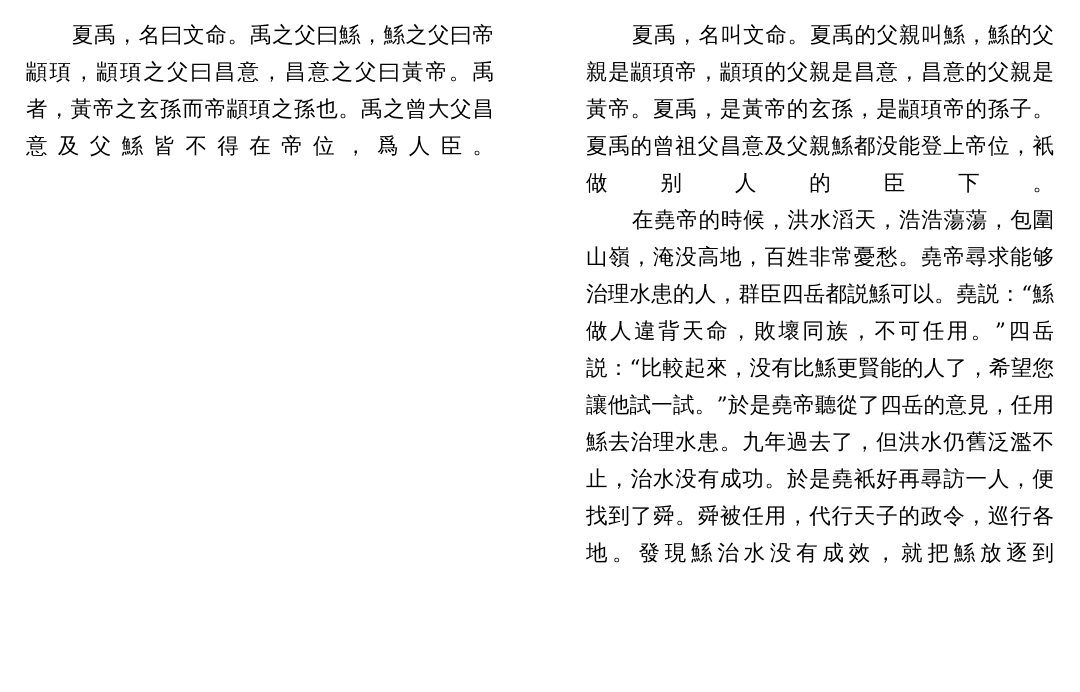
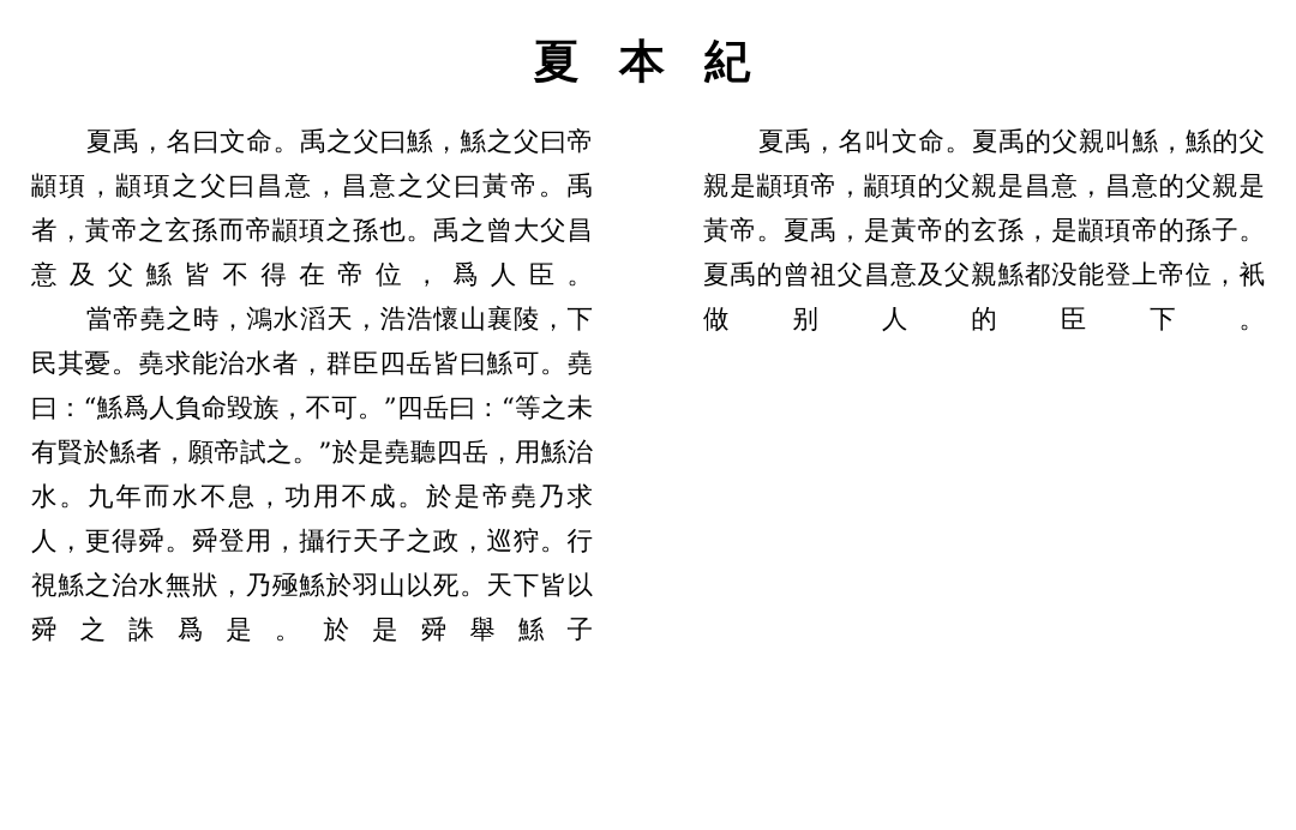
+ 夏 本 紀
  夏禹，名曰文命。禹之父曰鯀，鯀之父曰帝顓頊，顓頊之父曰昌意，昌意之父曰黃帝。禹者，黃帝之玄孫而帝顓頊之孫也。禹之曾大父昌意及父鯀皆不得在帝位，爲人臣。
+ 當帝堯之時，鴻水滔天，浩浩懷山襄陵，下民其憂。堯求能治水者，群臣四岳皆曰鯀可。堯曰：“鯀爲人負命毀族，不可。”四岳曰：“等之未有賢於鯀者，願帝試之。”於是堯聽四岳，用鯀治水。九年而水不息，功用不成。於是帝堯乃求人，更得舜。舜登用，攝行天子之政，巡狩。行視鯀之治水無狀，乃殛鯀於羽山以死。天下皆以舜之誅爲是。於是舜舉鯀子
  夏禹，名叫文命。夏禹的父親叫鯀，鯀的父親是顓頊帝，顓頊的父親是昌意，昌意的父親是黃帝。夏禹，是黃帝的玄孫，是顓頊帝的孫子。夏禹的曾祖父昌意及父親鯀都没能登上帝位，衹做别人的臣下。
- 在堯帝的時候，洪水滔天，浩浩蕩蕩，包圍山嶺，淹没高地，百姓非常憂愁。堯帝尋求能够治理水患的人，群臣四岳都説鯀可以。堯説：“鯀做人違背天命，敗壞同族，不可任用。”四岳説：“比較起來，没有比鯀更賢能的人了，希望您讓他試一試。”於是堯帝聽從了四岳的意見，任用鯀去治理水患。九年過去了，但洪水仍舊泛濫不止，治水没有成功。於是堯衹好再尋訪一人，便找到了舜。舜被任用，代行天子的政令，巡行各地。發現鯀治水没有成效，就把鯀放逐到
